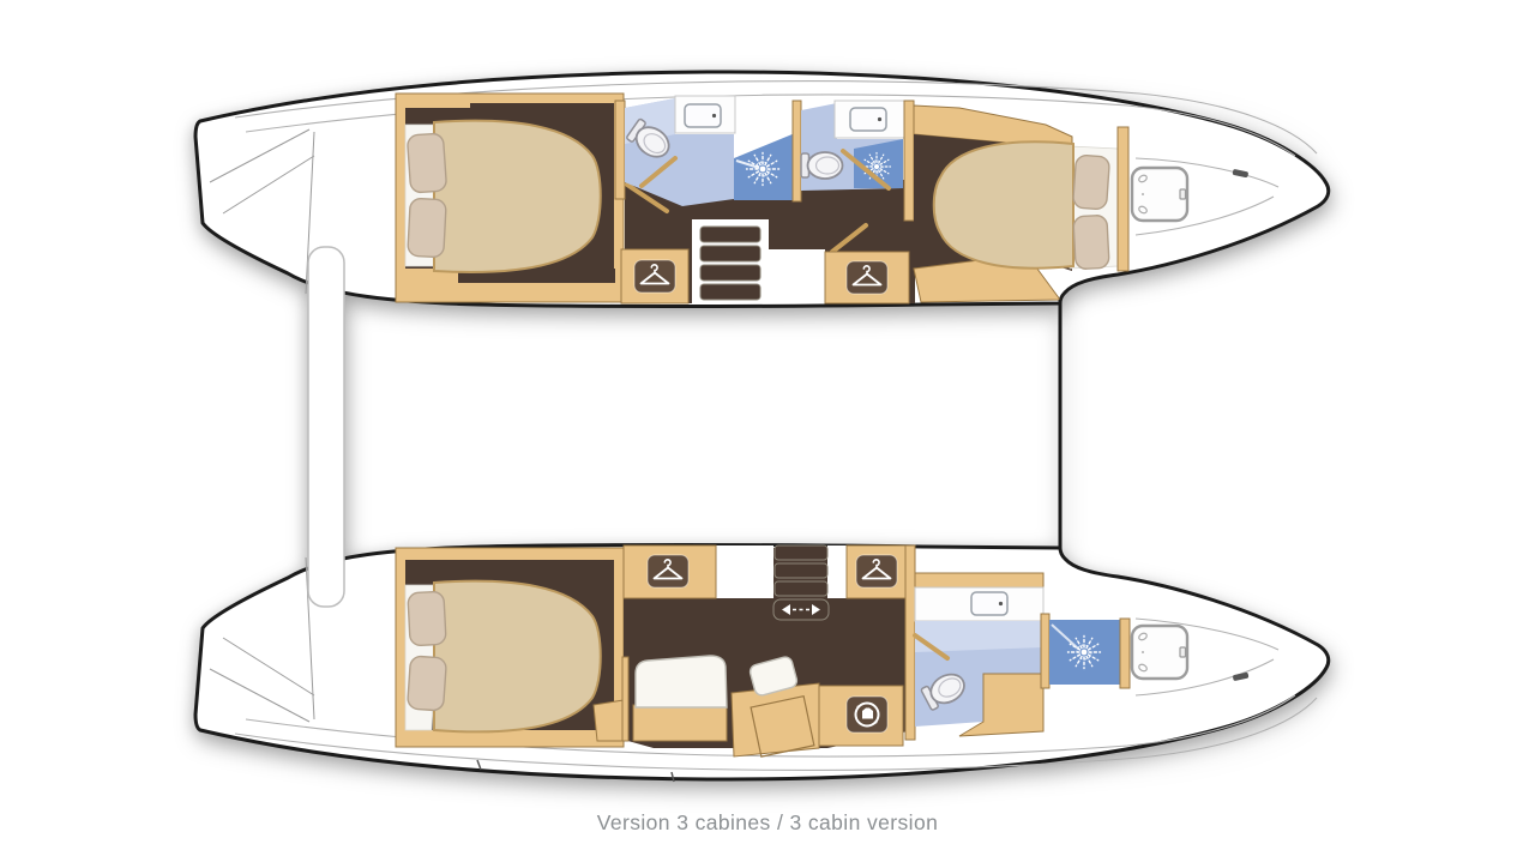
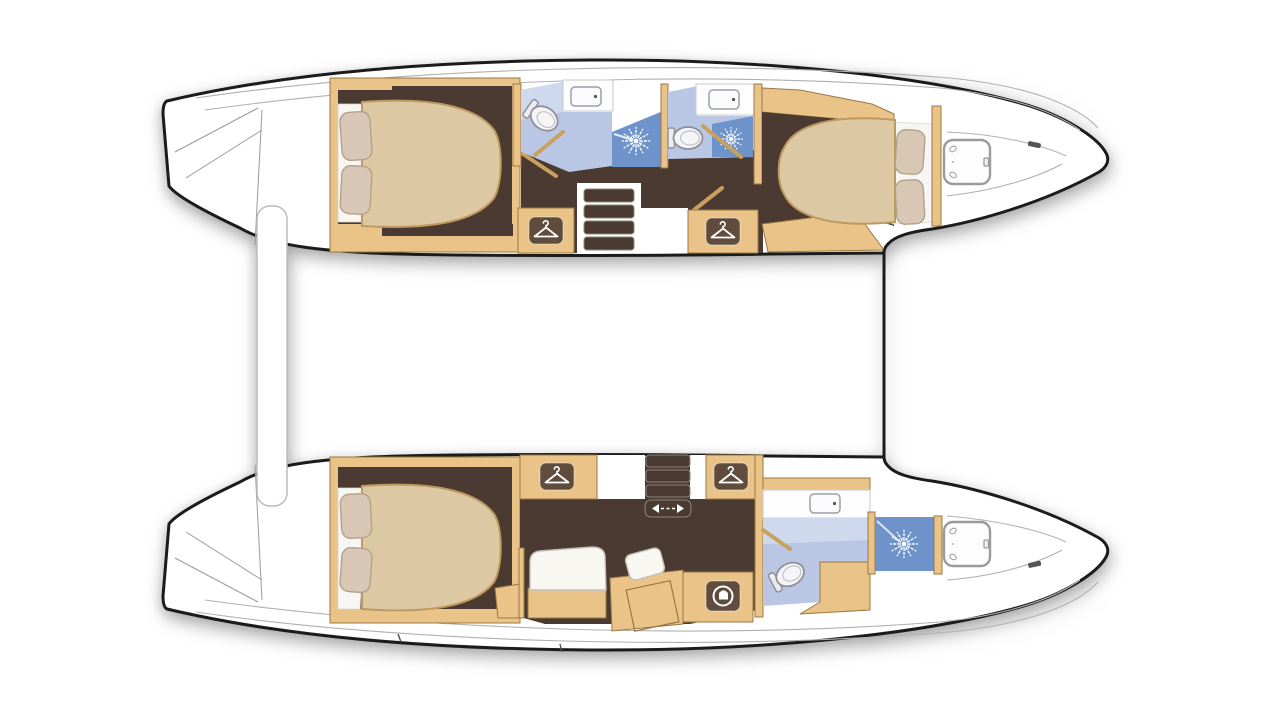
- Version 3 cabines / 3 cabin version
